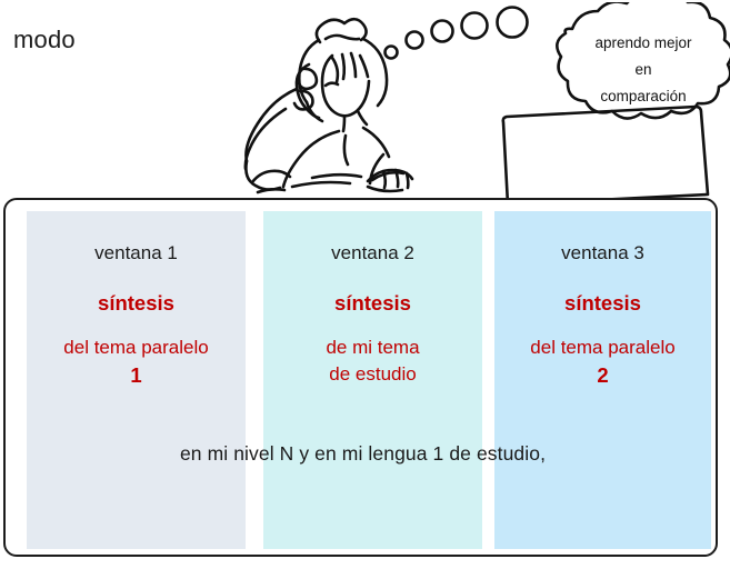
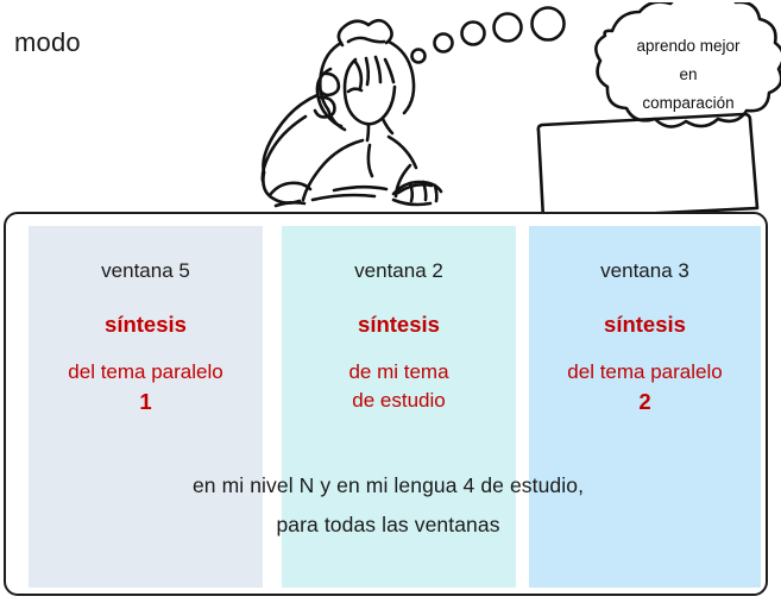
  modo
  aprendo mejor
  en
  comparación
- ventana 1
+ ventana 5
  síntesis
  del tema paralelo
  1
  ventana 2
  síntesis
  de mi tema
  de estudio
  ventana 3
  síntesis
  del tema paralelo
  2
- en mi nivel N y en mi lengua 1 de estudio,
+ en mi nivel N y en mi lengua 4 de estudio,
+ para todas las ventanas
